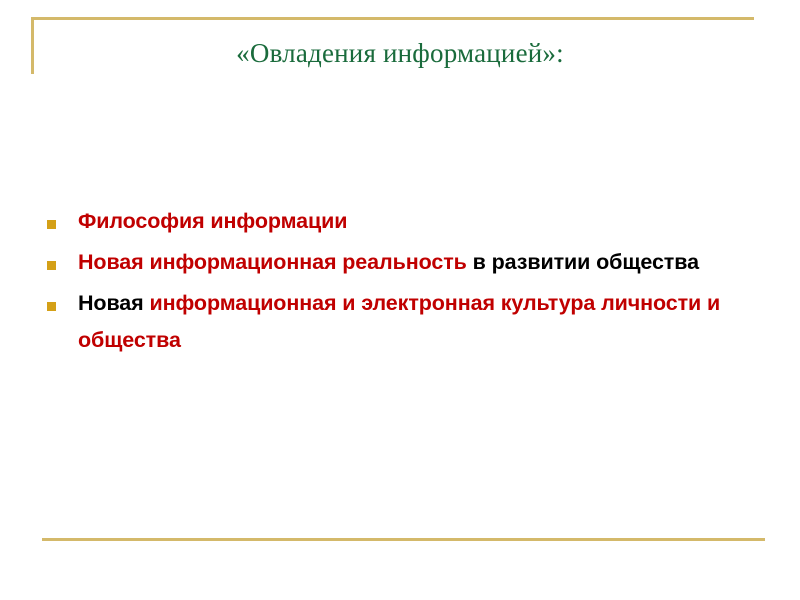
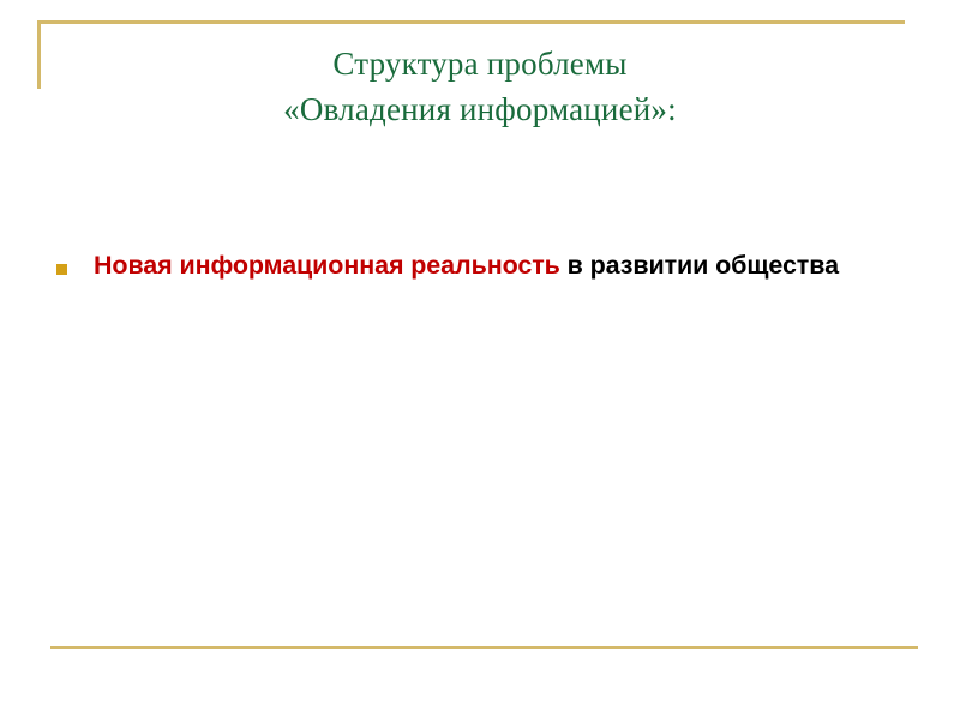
+ Структура проблемы
  «Овладения информацией»:
- Философия информации
  Новая информационная реальность в развитии общества
- Новая информационная и электронная культура личности и общества
